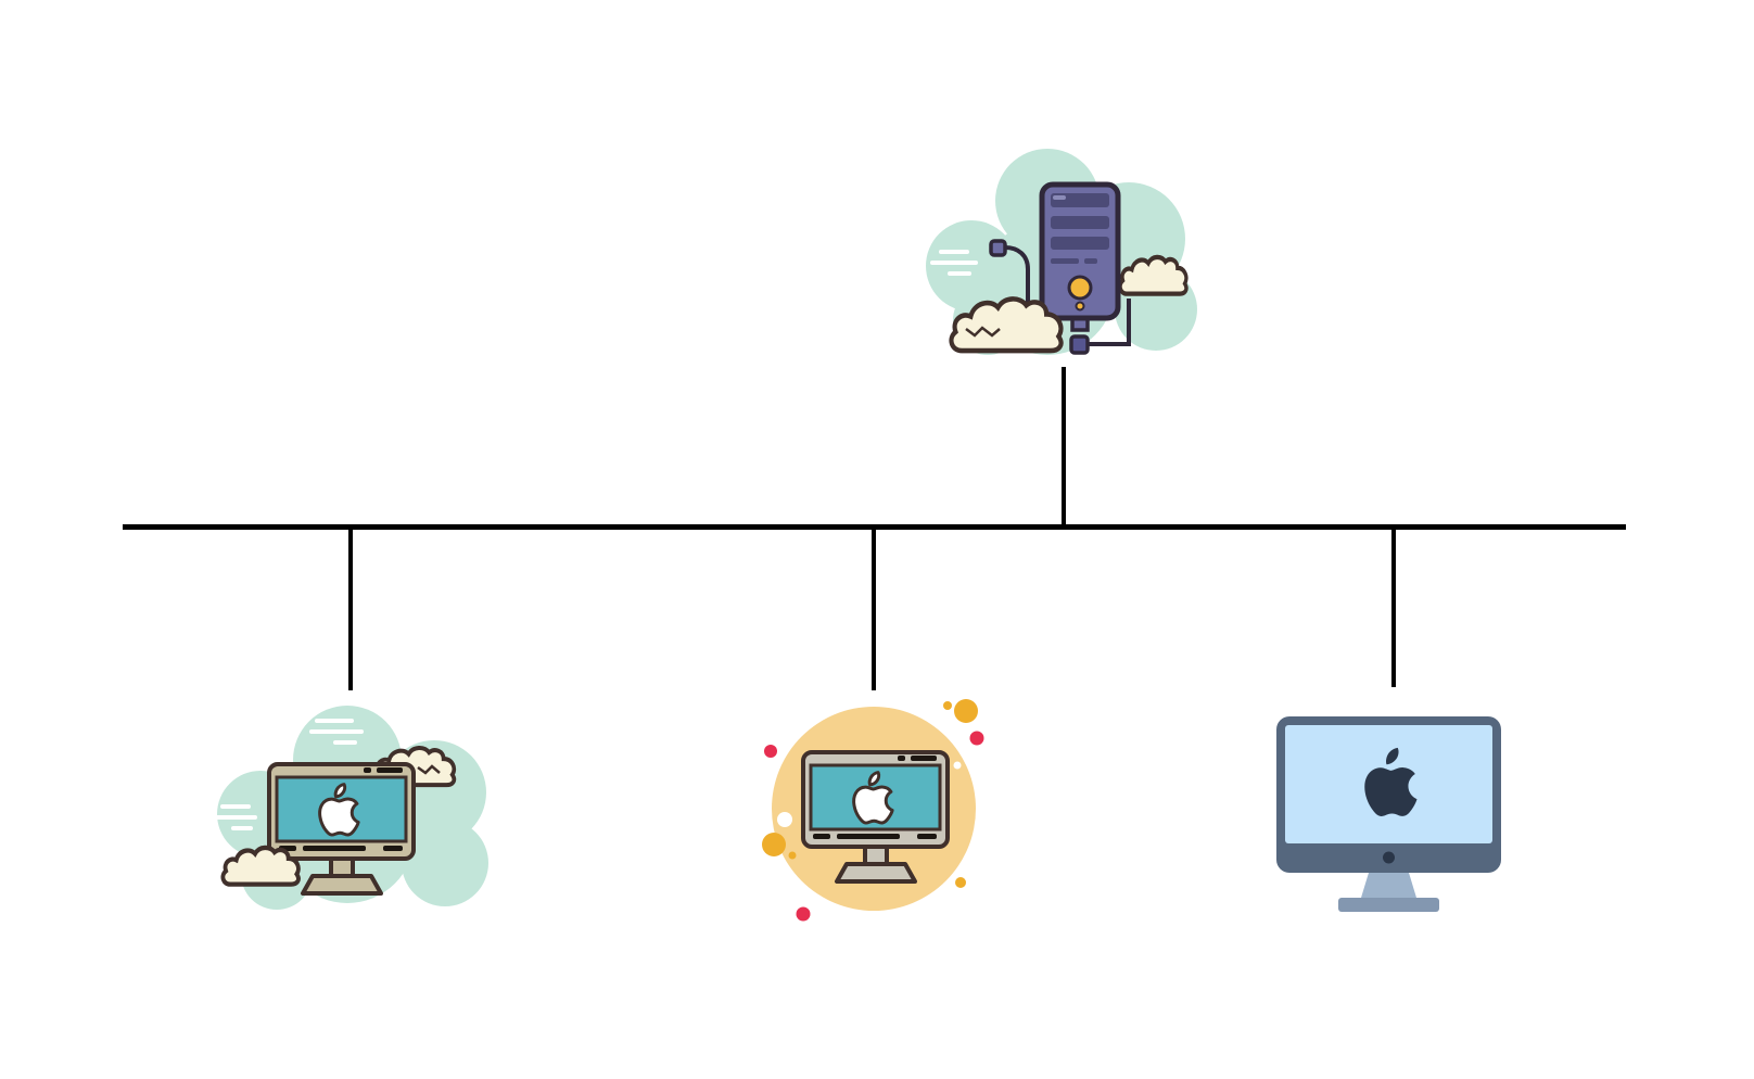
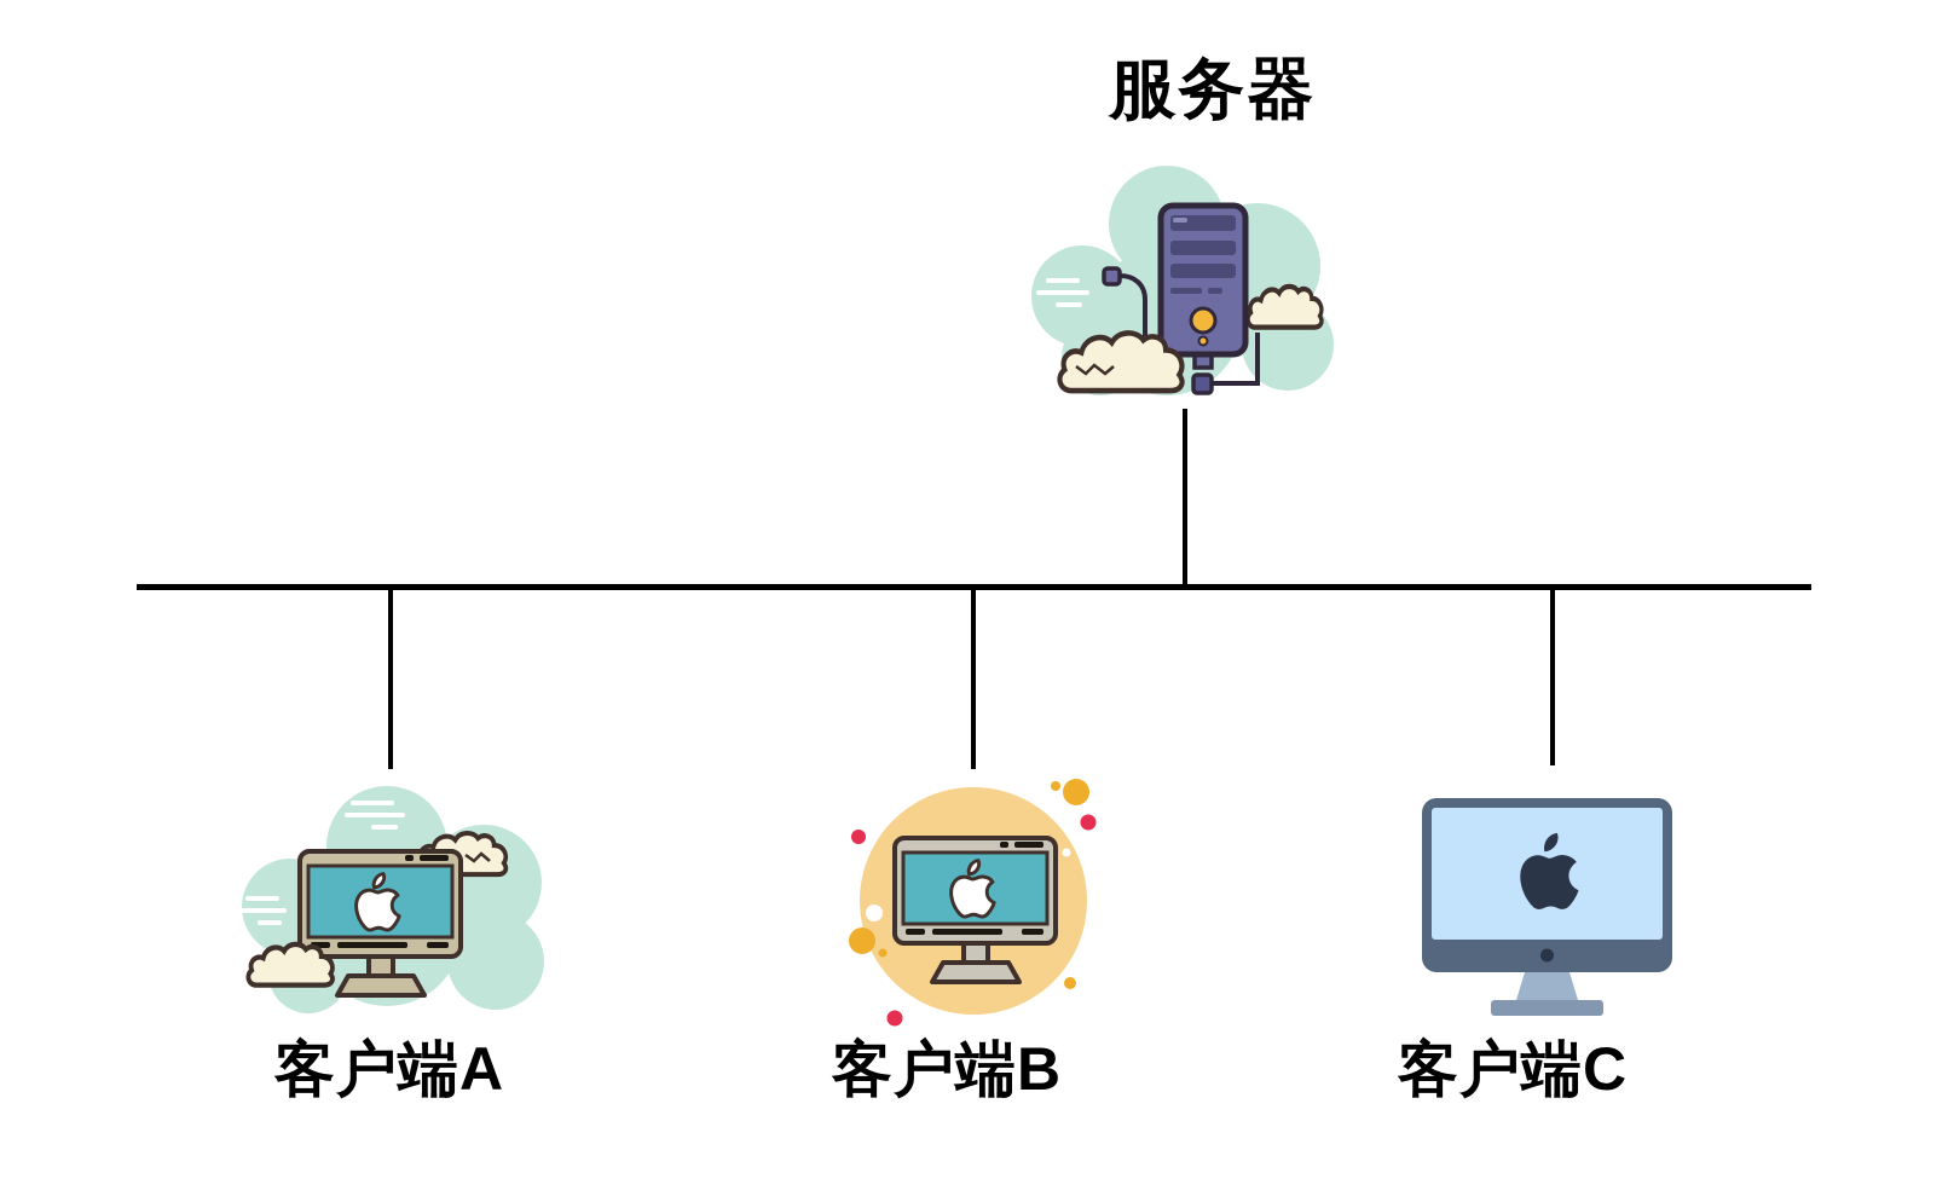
+ 服务器
+ 客户端A
+ 客户端B
+ 客户端C
